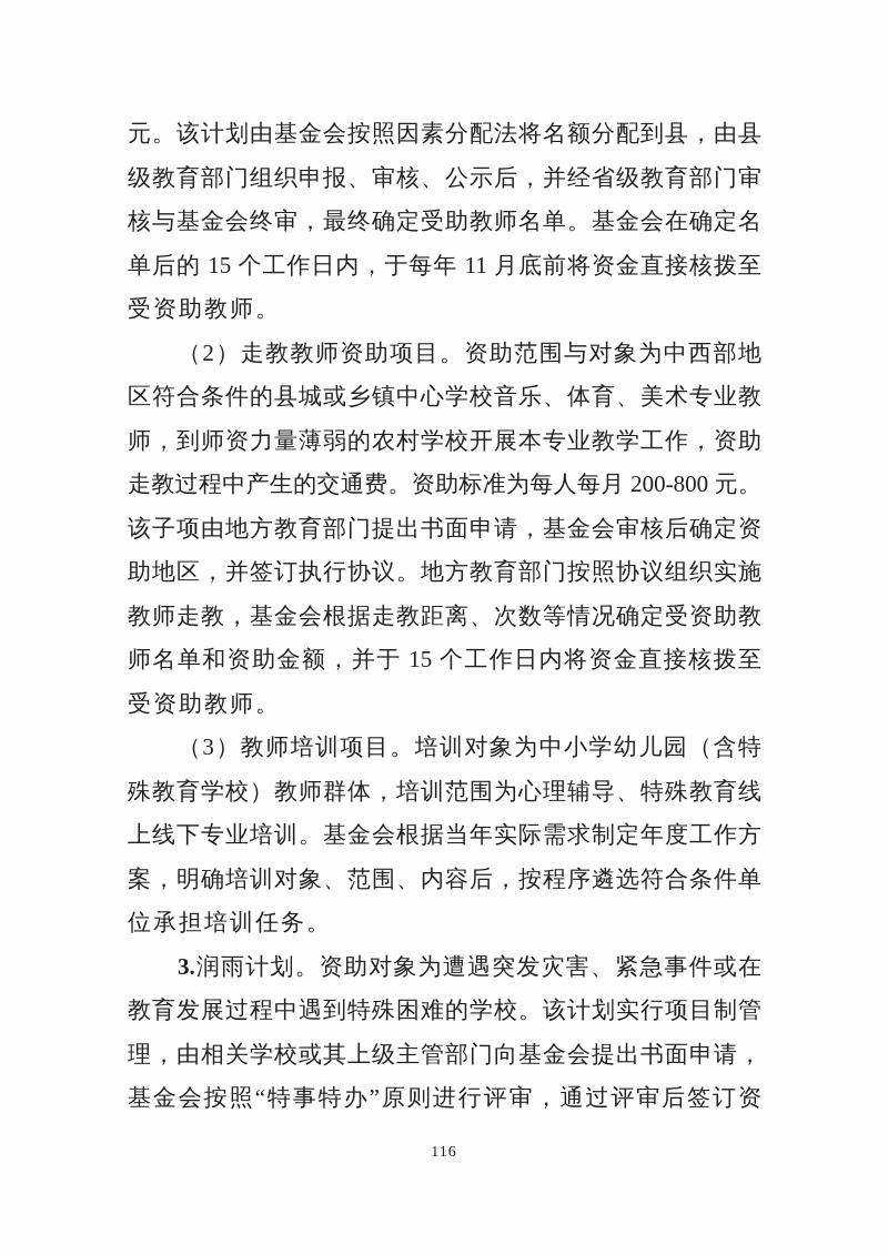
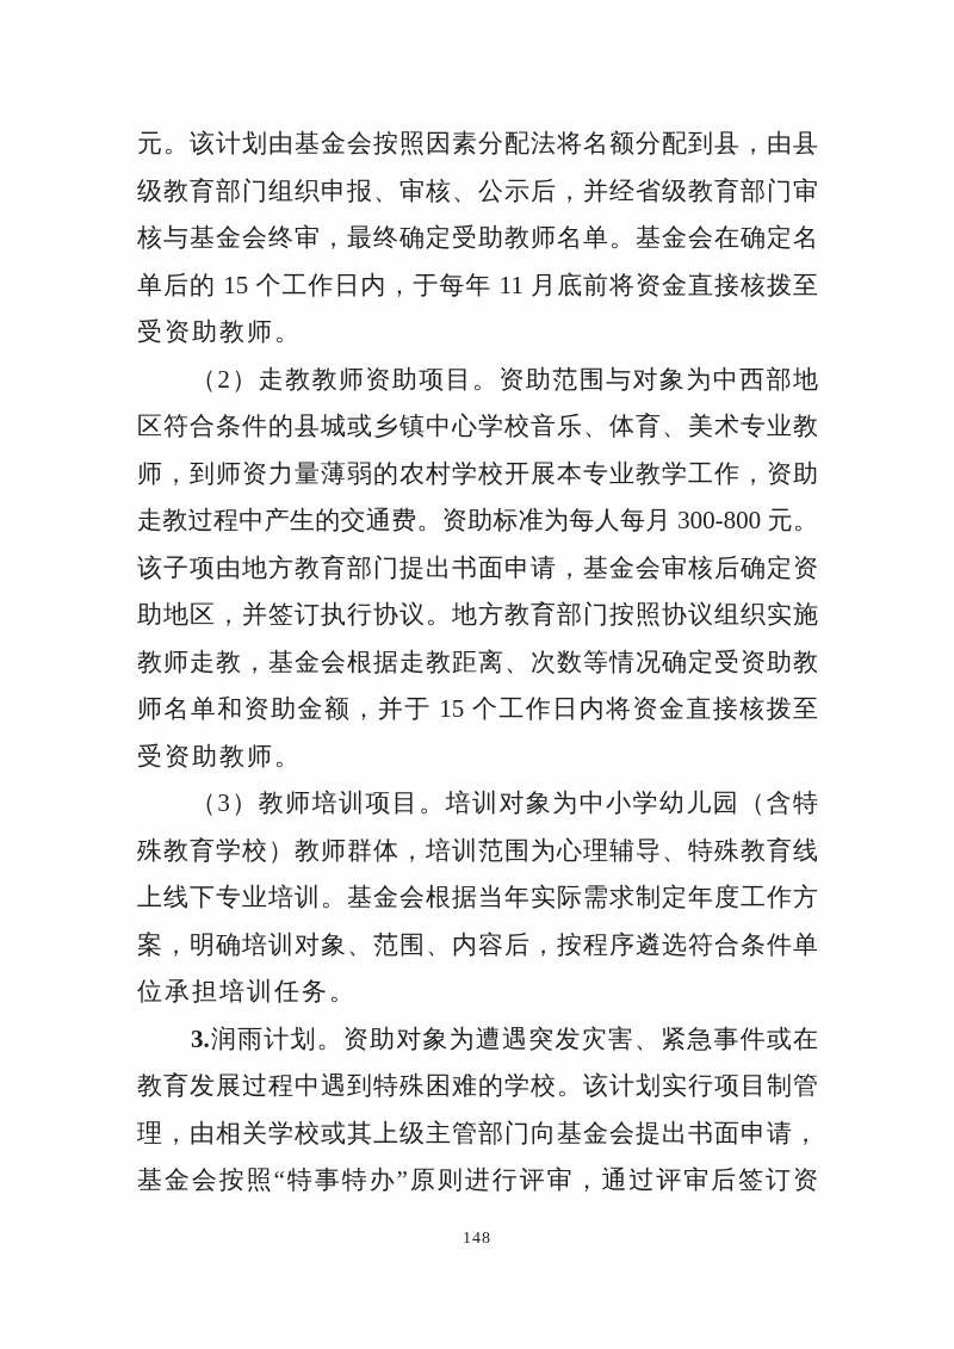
  元。该计划由基金会按照因素分配法将名额分配到县，由县
  级教育部门组织申报、审核、公示后，并经省级教育部门审
  核与基金会终审，最终确定受助教师名单。基金会在确定名
  单后的 15 个工作日内，于每年 11 月底前将资金直接核拨至
  受资助教师。
  （2）走教教师资助项目。资助范围与对象为中西部地
  区符合条件的县城或乡镇中心学校音乐、体育、美术专业教
  师，到师资力量薄弱的农村学校开展本专业教学工作，资助
- 走教过程中产生的交通费。资助标准为每人每月 200-800 元。
+ 走教过程中产生的交通费。资助标准为每人每月 300-800 元。
  该子项由地方教育部门提出书面申请，基金会审核后确定资
  助地区，并签订执行协议。地方教育部门按照协议组织实施
  教师走教，基金会根据走教距离、次数等情况确定受资助教
  师名单和资助金额，并于 15 个工作日内将资金直接核拨至
  受资助教师。
  （3）教师培训项目。培训对象为中小学幼儿园（含特
  殊教育学校）教师群体，培训范围为心理辅导、特殊教育线
  上线下专业培训。基金会根据当年实际需求制定年度工作方
  案，明确培训对象、范围、内容后，按程序遴选符合条件单
  位承担培训任务。
  3.润雨计划。资助对象为遭遇突发灾害、紧急事件或在
  教育发展过程中遇到特殊困难的学校。该计划实行项目制管
  理，由相关学校或其上级主管部门向基金会提出书面申请，
  基金会按照“特事特办”原则进行评审，通过评审后签订资
- 116
+ 148
